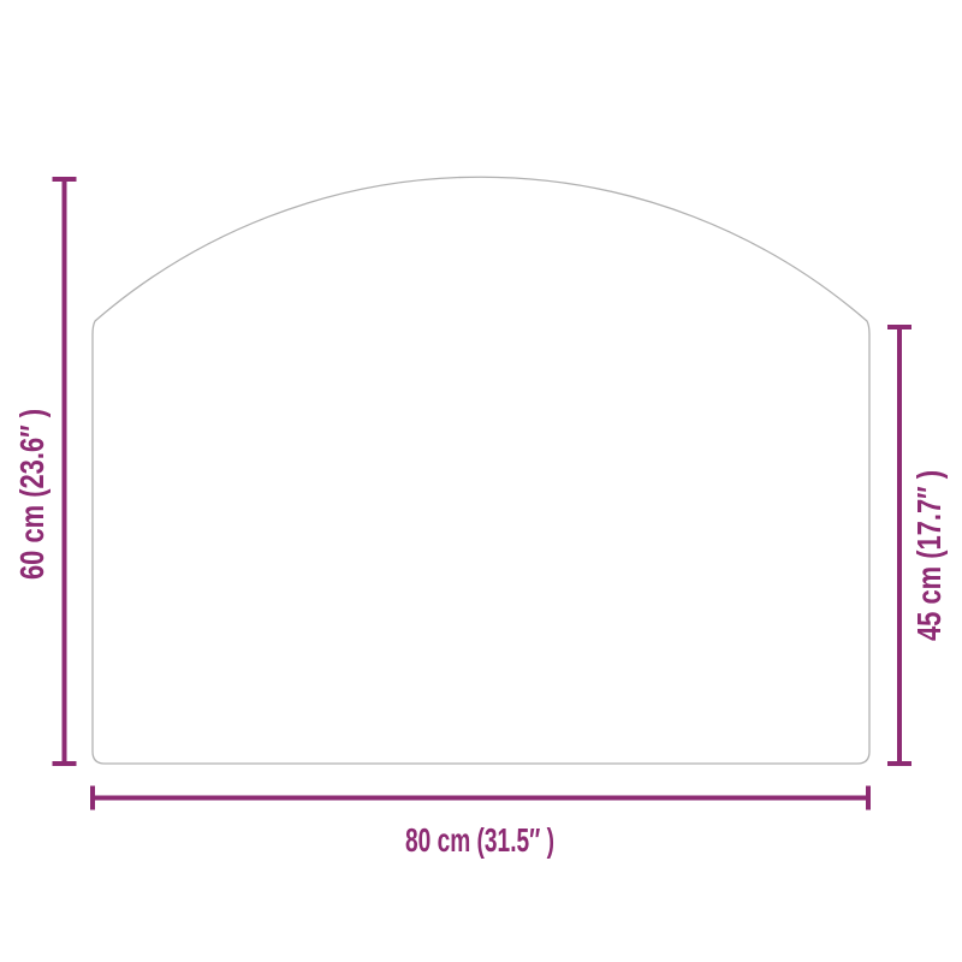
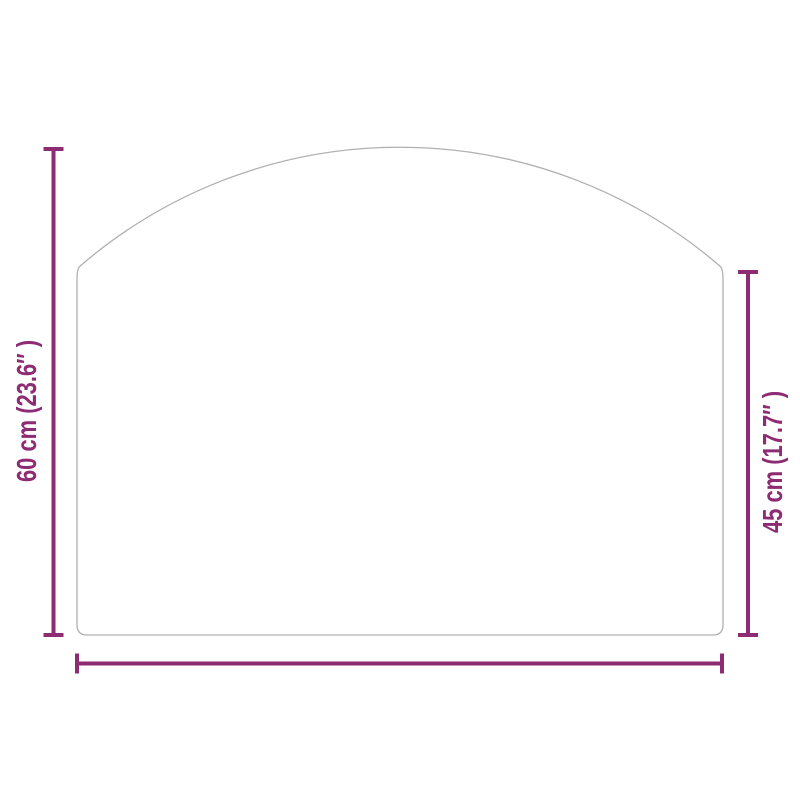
- 80 cm (31.5″ )
